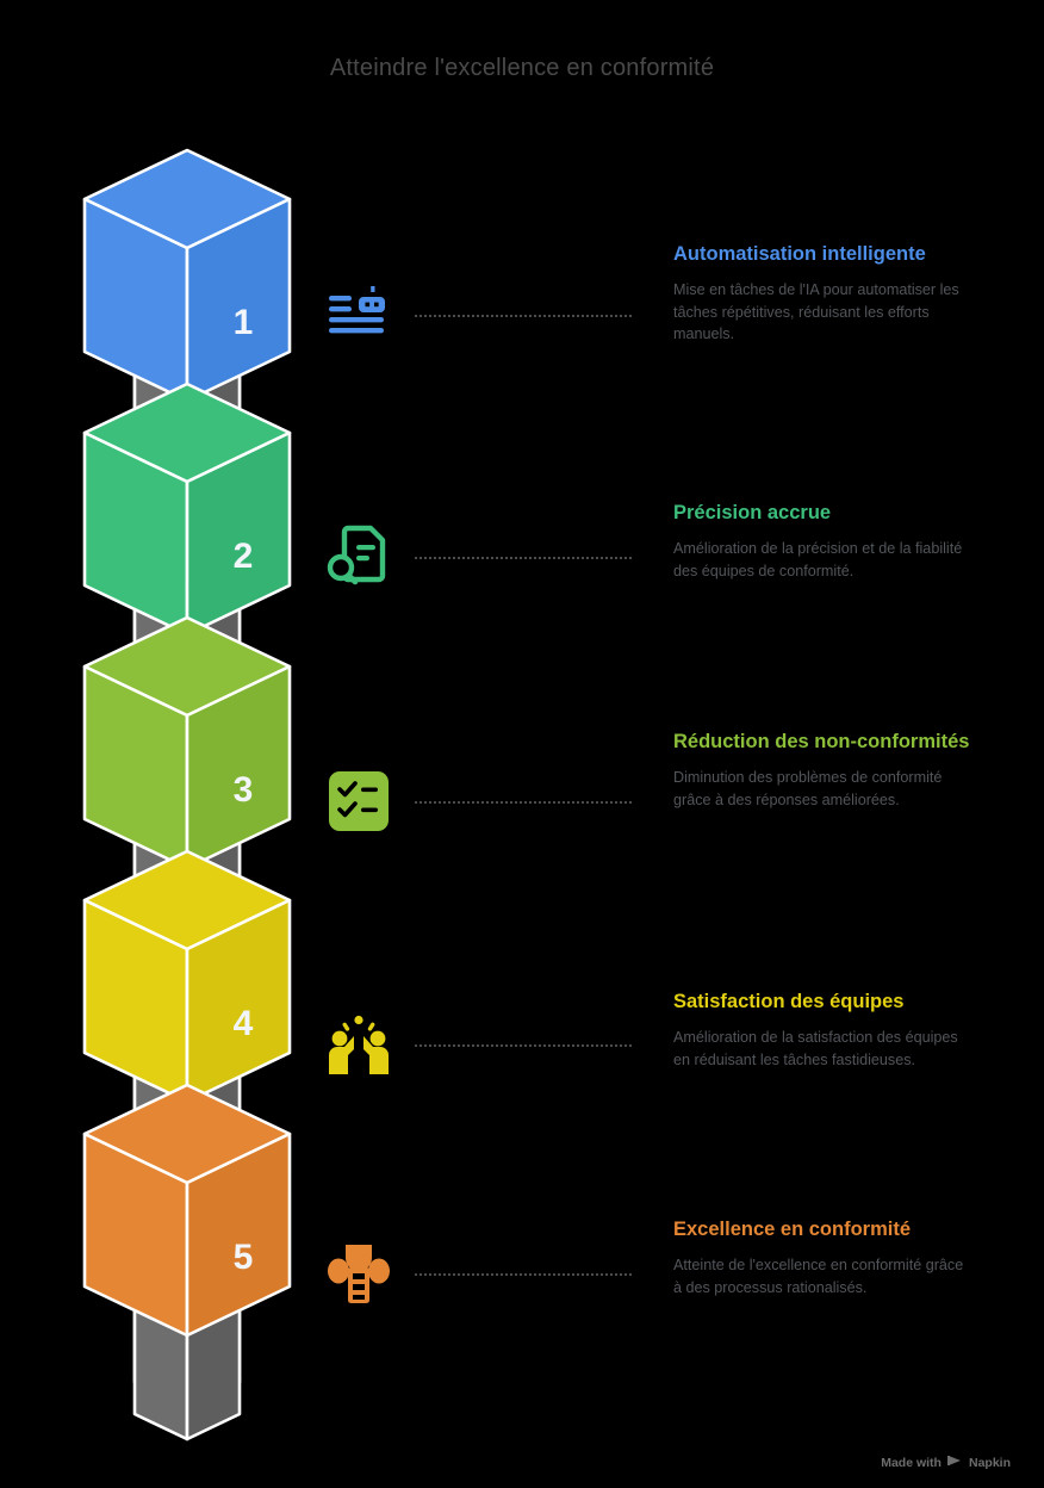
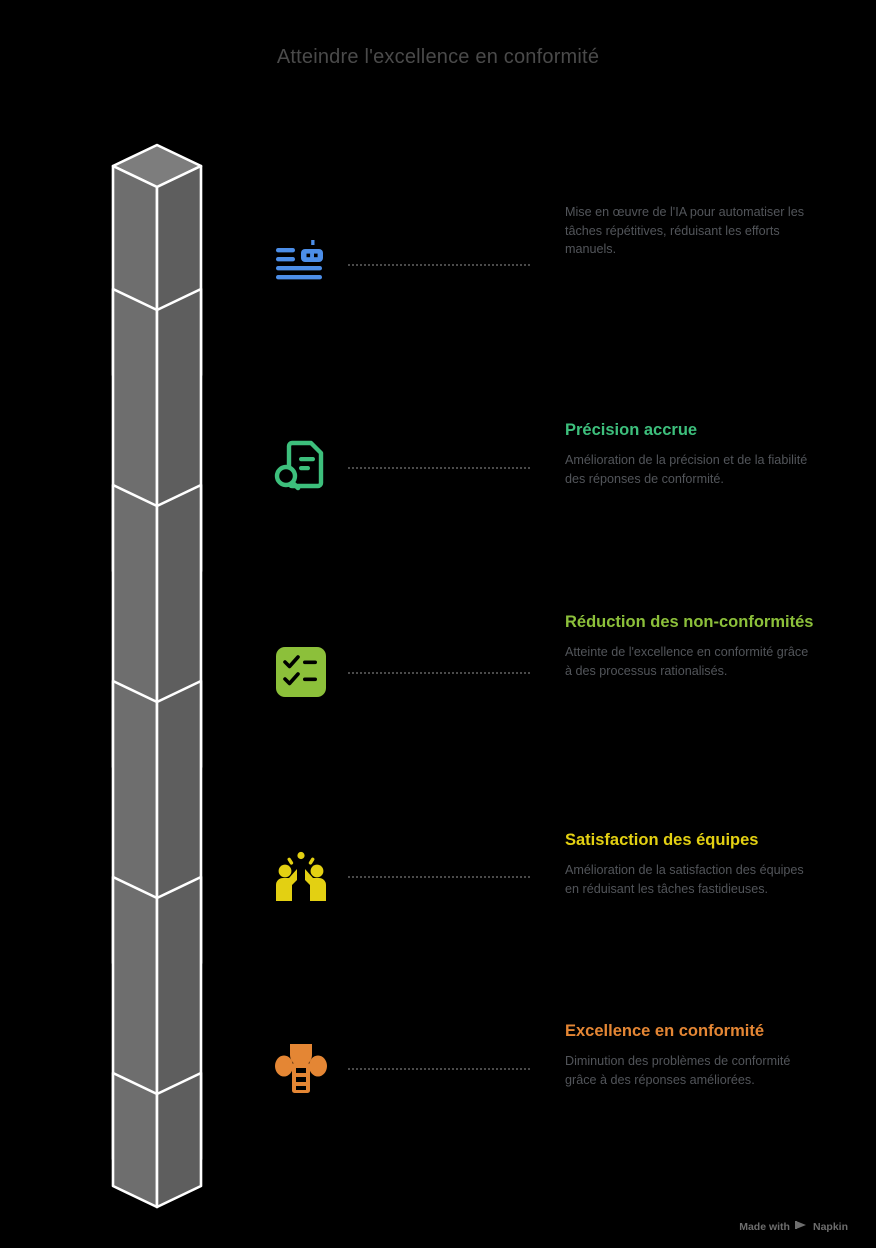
  Atteindre l'excellence en conformité
- 1
- 2
- 3
- 4
- 5
- Automatisation intelligente
- Mise en tâches de l'IA pour automatiser les tâches répétitives, réduisant les efforts manuels.
+ Mise en œuvre de l'IA pour automatiser les tâches répétitives, réduisant les efforts manuels.
  Précision accrue
- Amélioration de la précision et de la fiabilité des équipes de conformité.
+ Amélioration de la précision et de la fiabilité des réponses de conformité.
  Réduction des non-conformités
- Diminution des problèmes de conformité grâce à des réponses améliorées.
+ Atteinte de l'excellence en conformité grâce à des processus rationalisés.
  Satisfaction des équipes
  Amélioration de la satisfaction des équipes en réduisant les tâches fastidieuses.
  Excellence en conformité
- Atteinte de l'excellence en conformité grâce à des processus rationalisés.
+ Diminution des problèmes de conformité grâce à des réponses améliorées.
  Made with
  Napkin
